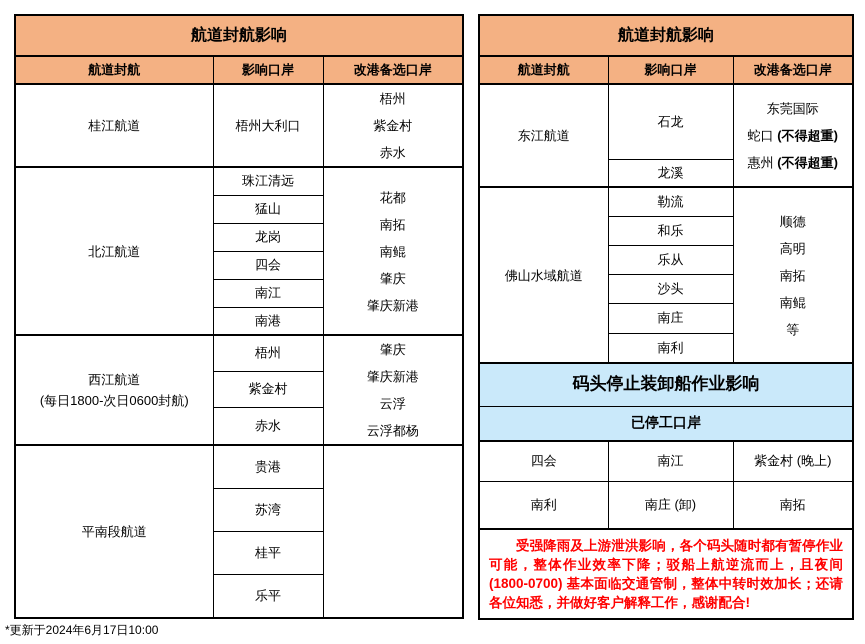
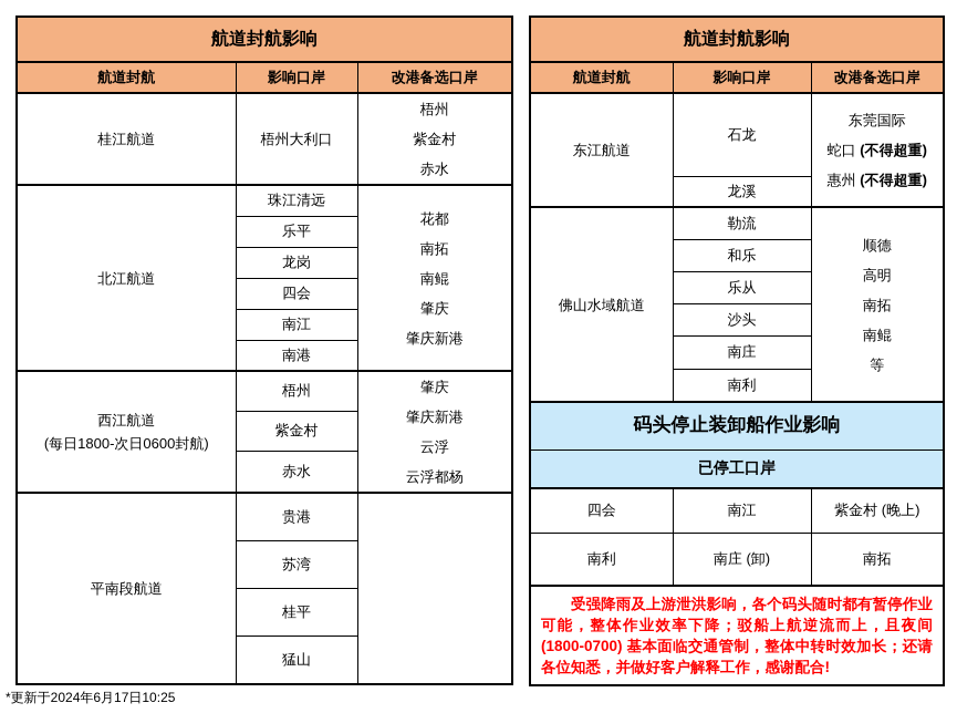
  航道封航影响
  航道封航	影响口岸	改港备选口岸
  桂江航道	梧州大利口	梧州 紫金村 赤水
  北江航道	珠江清远	花都 南拓 南鲲 肇庆 肇庆新港
- 猛山
+ 乐平
  龙岗
  四会
  南江
  南港
  西江航道 (每日1800-次日0600封航)	梧州	肇庆 肇庆新港 云浮 云浮都杨
  紫金村
  赤水
  平南段航道	贵港
  苏湾
  桂平
- 乐平
+ 猛山
  航道封航影响
  航道封航	影响口岸	改港备选口岸
  东江航道	石龙	东莞国际 蛇口 (不得超重) 惠州 (不得超重)
  龙溪
  佛山水域航道	勒流	顺德 高明 南拓 南鲲 等
  和乐
  乐从
  沙头
  南庄
  南利
  码头停止装卸船作业影响
  已停工口岸
  四会	南江	紫金村 (晚上)
  南利	南庄 (卸)	南拓
  受强降雨及上游泄洪影响，各个码头随时都有暂停作业可能，整体作业效率下降；驳船上航逆流而上，且夜间 (1800-0700) 基本面临交通管制，整体中转时效加长；还请各位知悉，并做好客户解释工作，感谢配合!
- *更新于2024年6月17日10:00
+ *更新于2024年6月17日10:25
